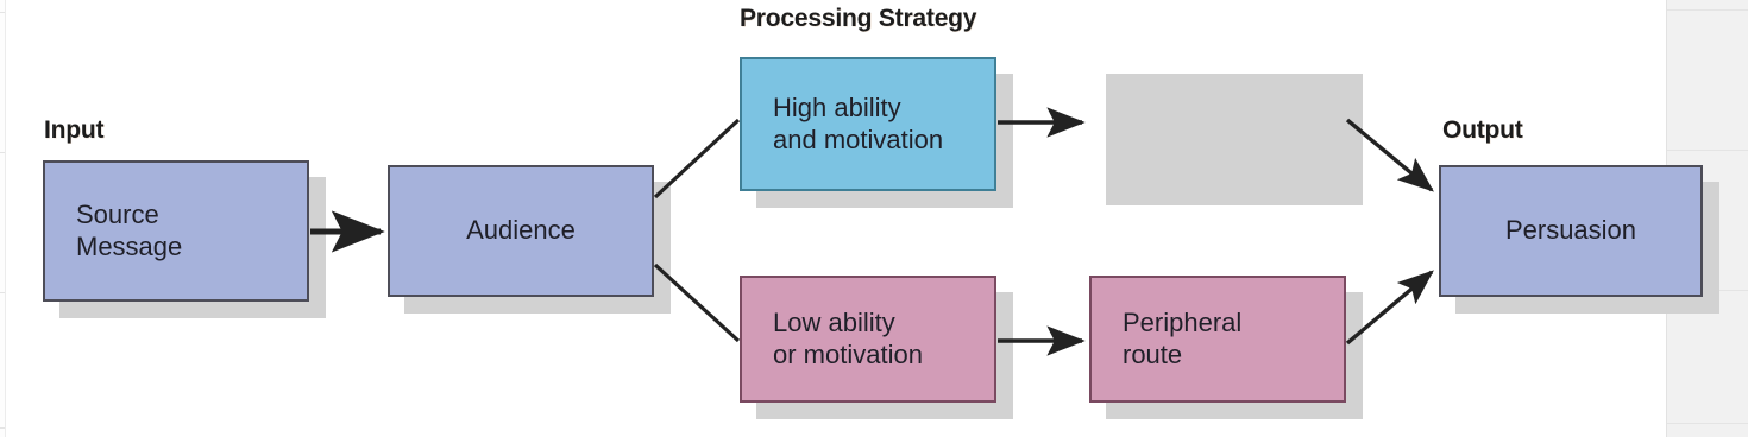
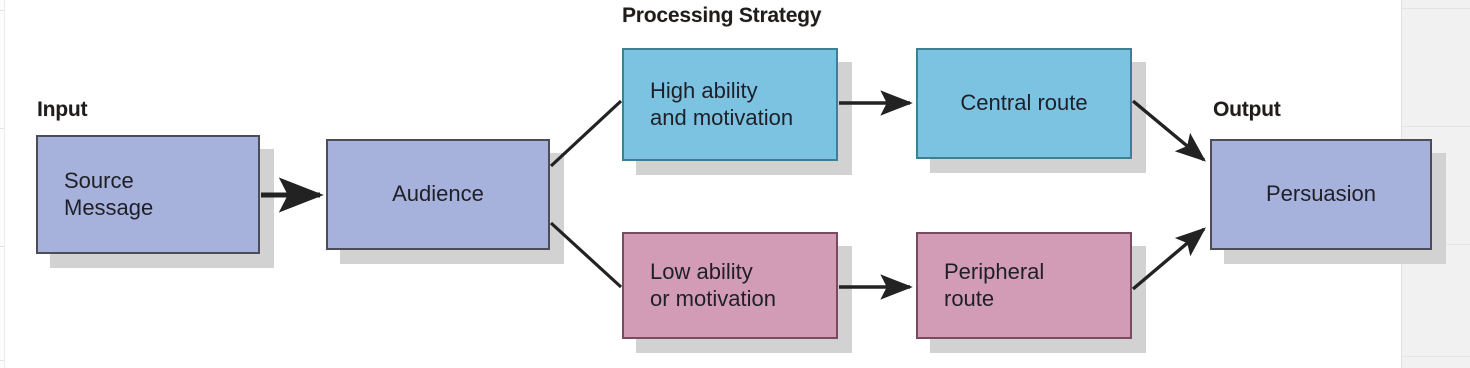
  Input
  Processing Strategy
  Output
  Source
  Message
  Audience
  High ability
  and motivation
+ Central route
  Low ability
  or motivation
  Peripheral
  route
  Persuasion
